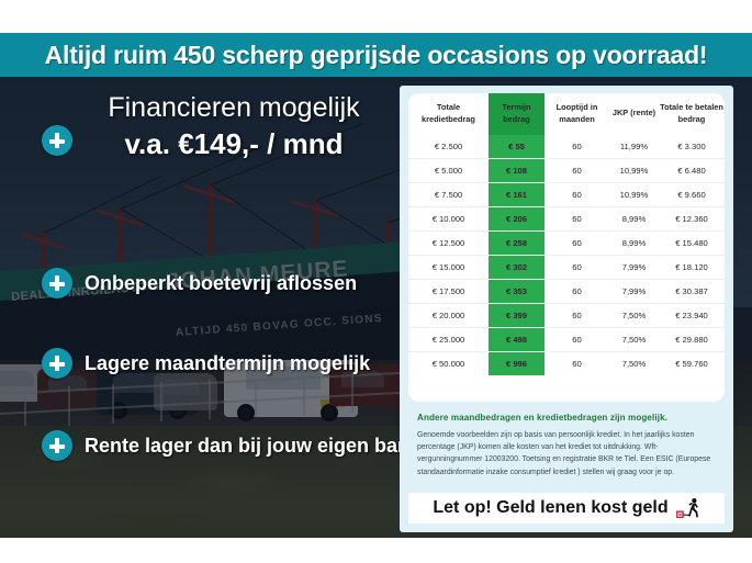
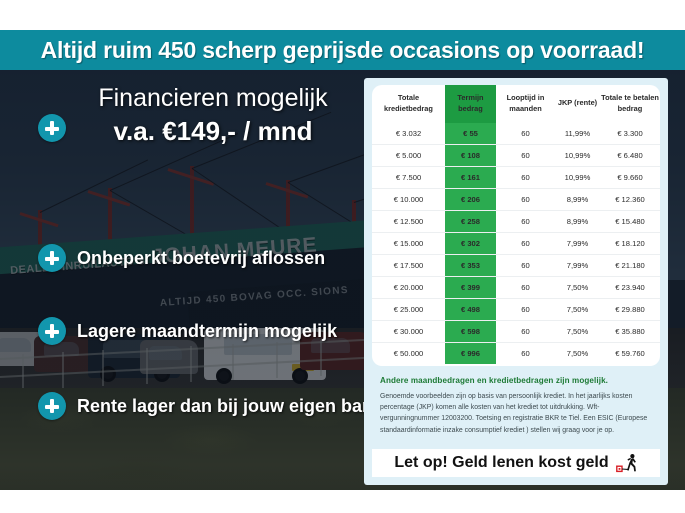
  Altijd ruim 450 scherp geprijsde occasions op voorraad!
  Financieren mogelijk
  v.a. €149,- / mnd
  Onbeperkt boetevrij aflossen
  Lagere maandtermijn mogelijk
  Rente lager dan bij jouw eigen ba
  Totale kredietbedrag	Termijn bedrag	Looptijd in maanden	JKP (rente)	Totale te betalen bedrag
- € 2.500	€ 55	60	11,99%	€ 3.300
+ € 3.032	€ 55	60	11,99%	€ 3.300
  € 5.000	€ 108	60	10,99%	€ 6.480
  € 7.500	€ 161	60	10,99%	€ 9.660
  € 10.000	€ 206	60	8,99%	€ 12.360
  € 12.500	€ 258	60	8,99%	€ 15.480
  € 15.000	€ 302	60	7,99%	€ 18.120
- € 17.500	€ 353	60	7,99%	€ 30.387
+ € 17.500	€ 353	60	7,99%	€ 21.180
  € 20.000	€ 399	60	7,50%	€ 23.940
  € 25.000	€ 498	60	7,50%	€ 29.880
+ € 30.000	€ 598	60	7,50%	€ 35.880
  € 50.000	€ 996	60	7,50%	€ 59.760
  Andere maandbedragen en kredietbedragen zijn mogelijk.
  Let op! Geld lenen kost geld
